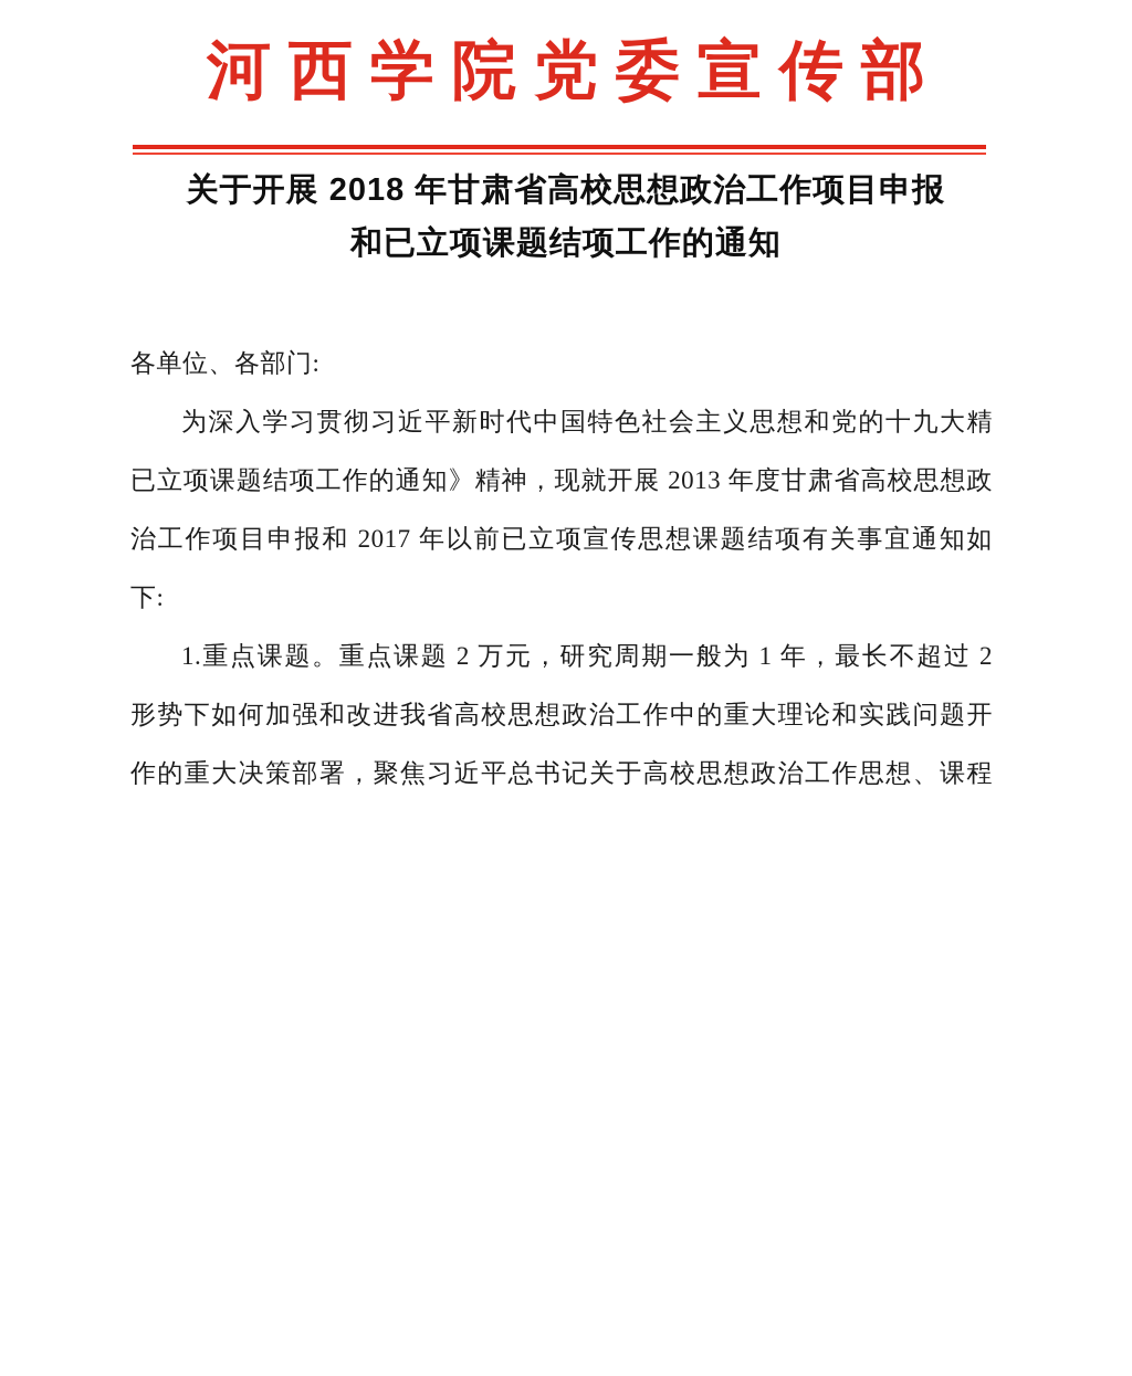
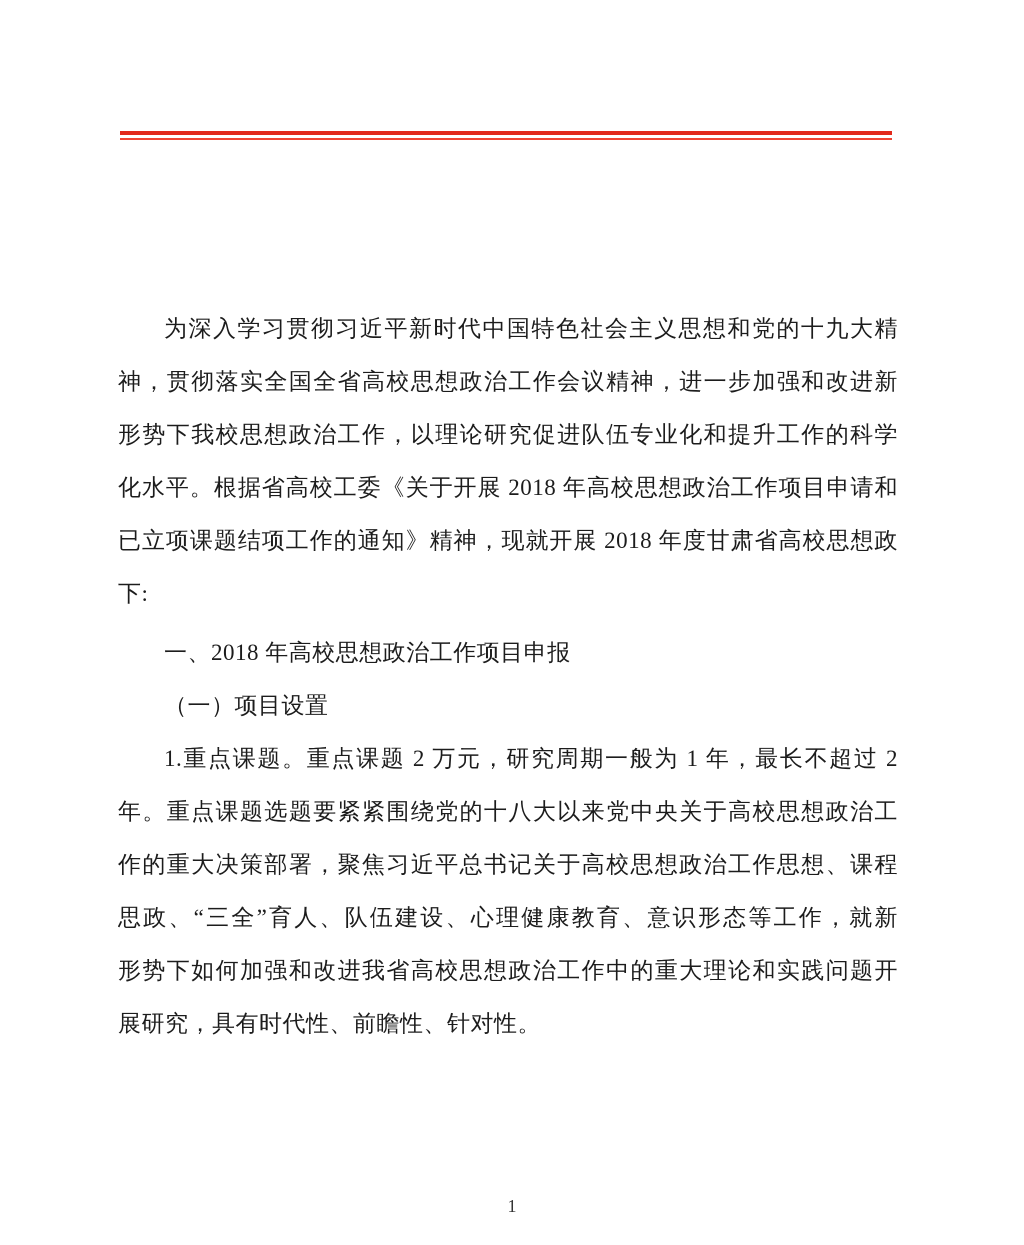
- 河西学院党委宣传部
- 关于开展 2018 年甘肃省高校思想政治工作项目申报
- 和已立项课题结项工作的通知
- 各单位、各部门:
  为深入学习贯彻习近平新时代中国特色社会主义思想和党的十九大精
+ 神，贯彻落实全国全省高校思想政治工作会议精神，进一步加强和改进新
+ 形势下我校思想政治工作，以理论研究促进队伍专业化和提升工作的科学
+ 化水平。根据省高校工委《关于开展 2018 年高校思想政治工作项目申请和
- 已立项课题结项工作的通知》精神，现就开展 2013 年度甘肃省高校思想政
+ 已立项课题结项工作的通知》精神，现就开展 2018 年度甘肃省高校思想政
- 治工作项目申报和 2017 年以前已立项宣传思想课题结项有关事宜通知如
  下:
+ 一、2018 年高校思想政治工作项目申报
+ （一）项目设置
  1.重点课题。重点课题 2 万元，研究周期一般为 1 年，最长不超过 2
+ 年。重点课题选题要紧紧围绕党的十八大以来党中央关于高校思想政治工
- 形势下如何加强和改进我省高校思想政治工作中的重大理论和实践问题开
+ 作的重大决策部署，聚焦习近平总书记关于高校思想政治工作思想、课程
+ 思政、“三全”育人、队伍建设、心理健康教育、意识形态等工作，就新
- 作的重大决策部署，聚焦习近平总书记关于高校思想政治工作思想、课程
+ 形势下如何加强和改进我省高校思想政治工作中的重大理论和实践问题开
+ 展研究，具有时代性、前瞻性、针对性。
+ 1
